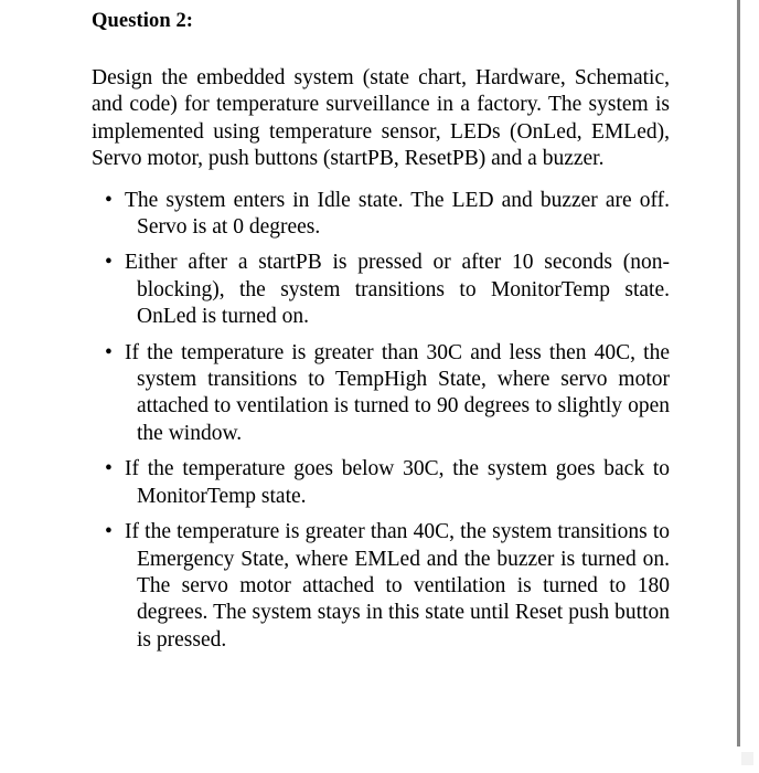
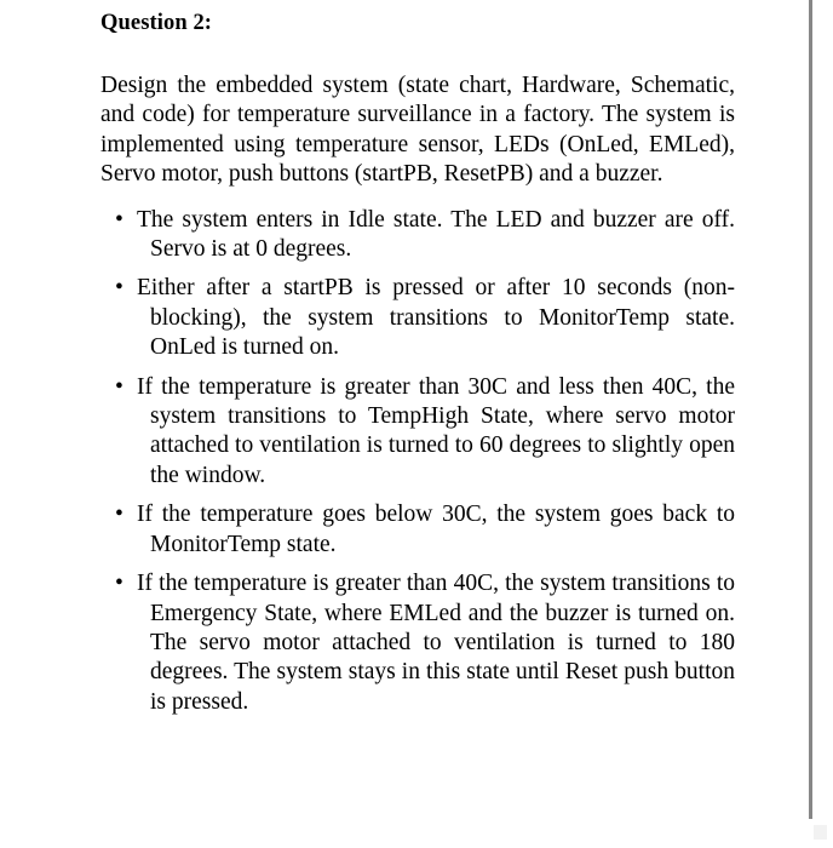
  Question 2:
  Design the embedded system (state chart, Hardware, Schematic, and code) for temperature surveillance in a factory. The system is implemented using temperature sensor, LEDs (OnLed, EMLed), Servo motor, push buttons (startPB, ResetPB) and a buzzer.
  • The system enters in Idle state. The LED and buzzer are off. Servo is at 0 degrees.
  • Either after a startPB is pressed or after 10 seconds (non-blocking), the system transitions to MonitorTemp state. OnLed is turned on.
- • If the temperature is greater than 30C and less then 40C, the system transitions to TempHigh State, where servo motor attached to ventilation is turned to 90 degrees to slightly open the window.
+ • If the temperature is greater than 30C and less then 40C, the system transitions to TempHigh State, where servo motor attached to ventilation is turned to 60 degrees to slightly open the window.
  • If the temperature goes below 30C, the system goes back to MonitorTemp state.
  • If the temperature is greater than 40C, the system transitions to Emergency State, where EMLed and the buzzer is turned on. The servo motor attached to ventilation is turned to 180 degrees. The system stays in this state until Reset push button is pressed.
